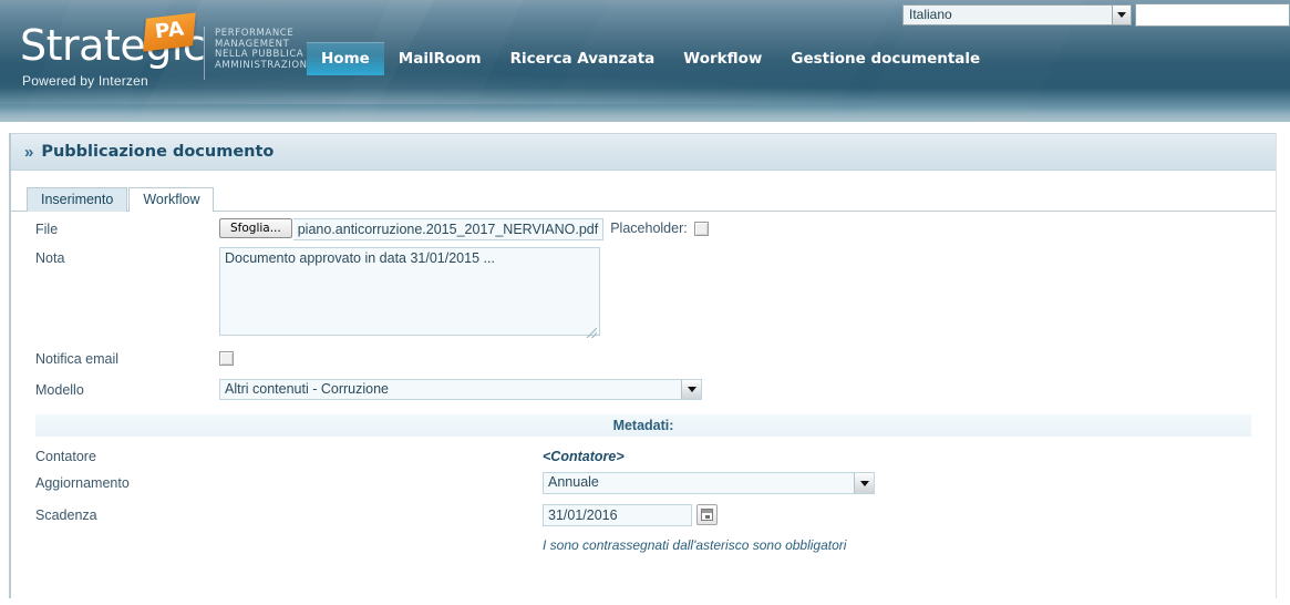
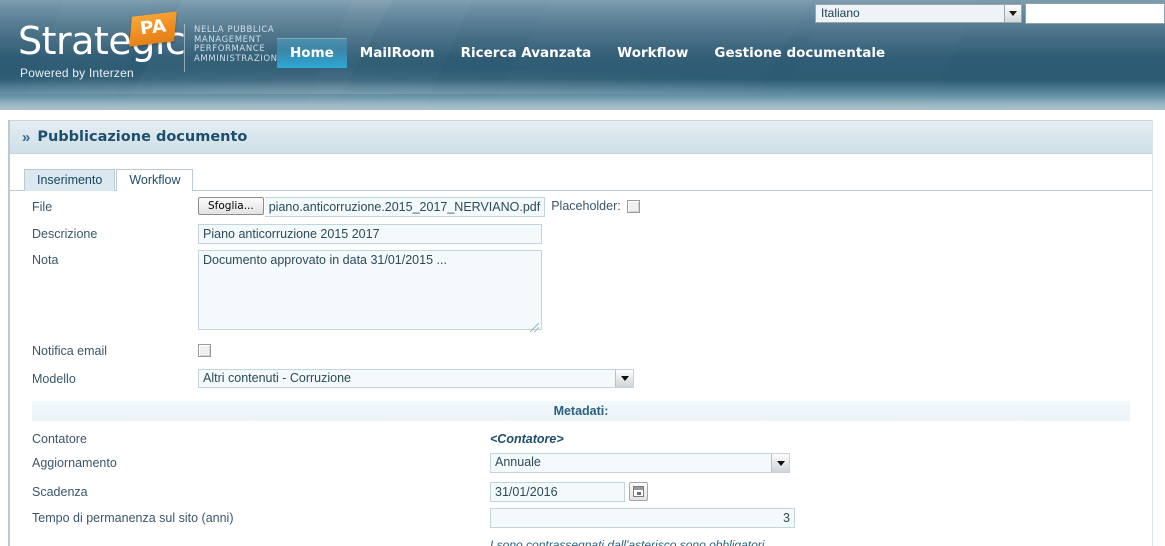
  Stratec
- PERFORMANCE
+ NELLA PUBBLICA
  MANAGEMENT
- NELLA PUBBLICA
+ PERFORMANCE
  AMMINISTRAZION
  Powered by Interzen
  Italiano
  Home
  MailRoom
  Ricerca Avanzata
  Workflow
  Gestione documentale
  »
  Pubblicazione documento
  Inserimento
  Workflow
  File
  Sfoglia...
  piano.anticorruzione.2015_2017_NERVIANO.pdf
  Placeholder:
+ Descrizione
+ Piano anticorruzione 2015 2017
  Nota
  Documento approvato in data 31/01/2015 ...
  Notifica email
  Modello
  Altri contenuti - Corruzione
  Metadati:
  Contatore
  <Contatore>
  Aggiornamento
  Annuale
  Scadenza
  31/01/2016
+ Tempo di permanenza sul sito (anni)
+ 3
  I sono contrassegnati dall'asterisco sono obbligatori
